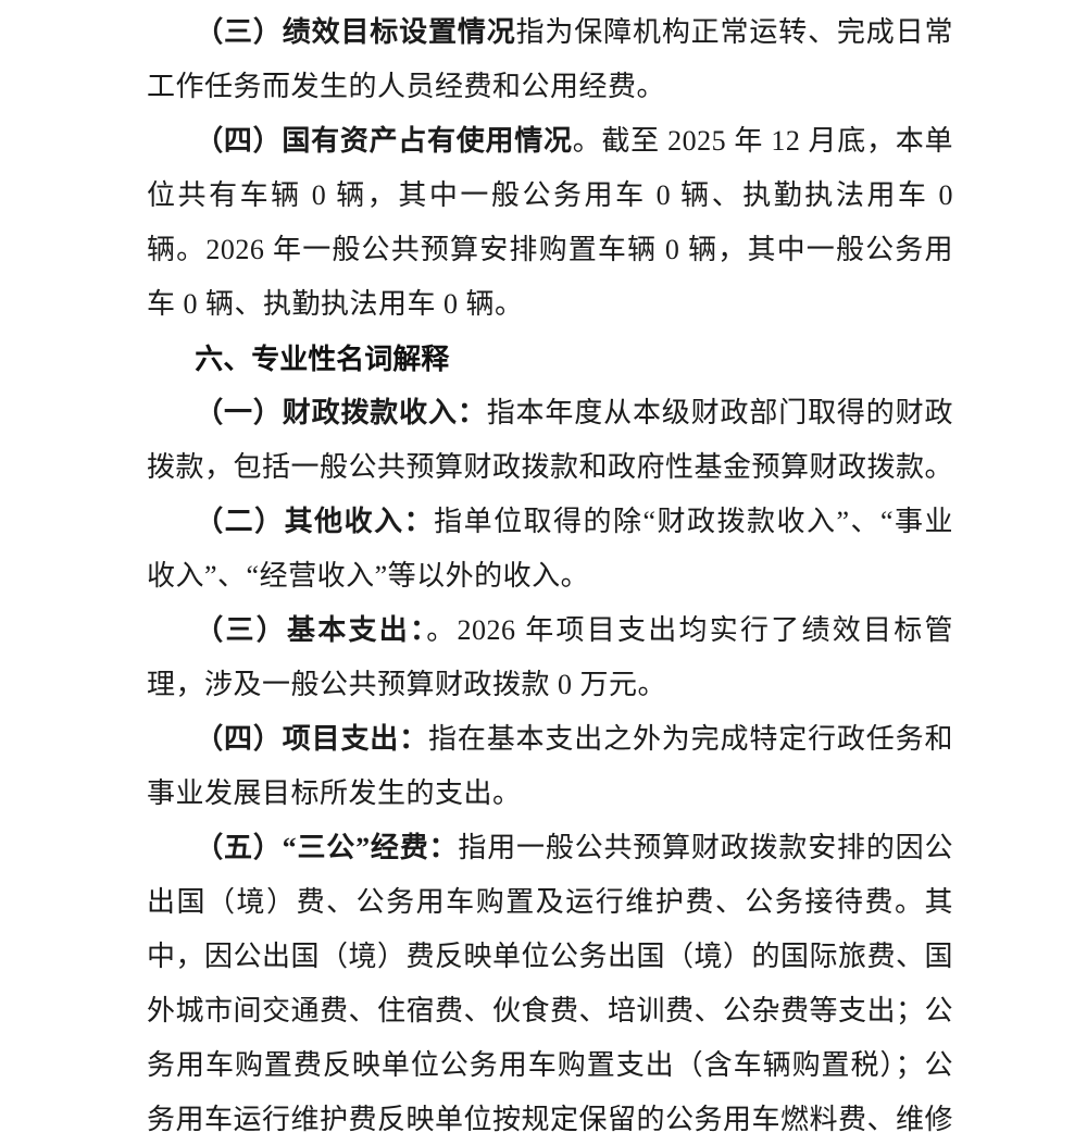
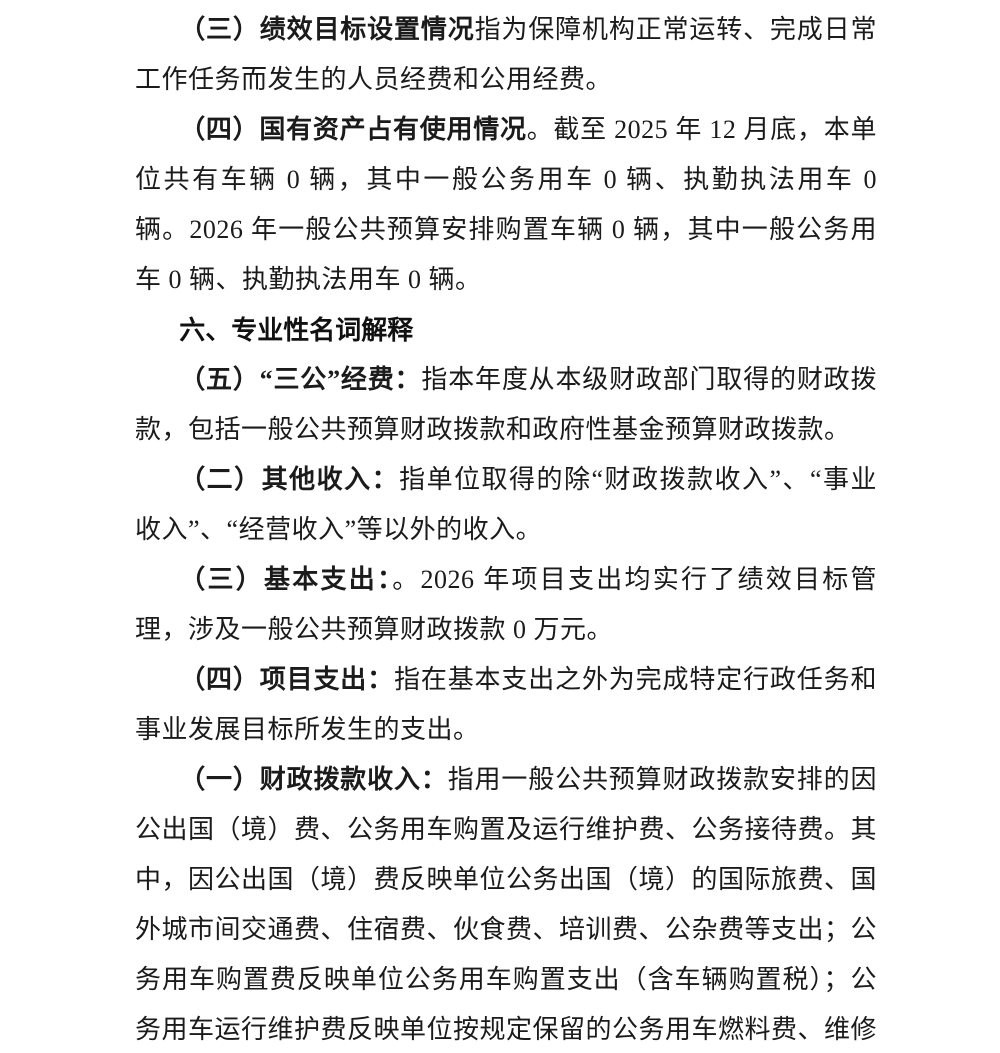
  （三）绩效目标设置情况指为保障机构正常运转、完成日常工作任务而发生的人员经费和公用经费。
  （四）国有资产占有使用情况。截至 2025 年 12 月底，本单位共有车辆 0 辆，其中一般公务用车 0 辆、执勤执法用车 0 辆。2026 年一般公共预算安排购置车辆 0 辆，其中一般公务用车 0 辆、执勤执法用车 0 辆。
  六、专业性名词解释
- （一）财政拨款收入：指本年度从本级财政部门取得的财政拨款，包括一般公共预算财政拨款和政府性基金预算财政拨款。
+ （五）“三公”经费：指本年度从本级财政部门取得的财政拨款，包括一般公共预算财政拨款和政府性基金预算财政拨款。
  （二）其他收入：指单位取得的除“财政拨款收入”、“事业收入”、“经营收入”等以外的收入。
  （三）基本支出：。2026 年项目支出均实行了绩效目标管理，涉及一般公共预算财政拨款 0 万元。
  （四）项目支出：指在基本支出之外为完成特定行政任务和事业发展目标所发生的支出。
- （五）“三公”经费：指用一般公共预算财政拨款安排的因公出国（境）费、公务用车购置及运行维护费、公务接待费。其中，因公出国（境）费反映单位公务出国（境）的国际旅费、国外城市间交通费、住宿费、伙食费、培训费、公杂费等支出；公务用车购置费反映单位公务用车购置支出（含车辆购置税）；公务用车运行维护费反映单位按规定保留的公务用车燃料费、维修
+ （一）财政拨款收入：指用一般公共预算财政拨款安排的因公出国（境）费、公务用车购置及运行维护费、公务接待费。其中，因公出国（境）费反映单位公务出国（境）的国际旅费、国外城市间交通费、住宿费、伙食费、培训费、公杂费等支出；公务用车购置费反映单位公务用车购置支出（含车辆购置税）；公务用车运行维护费反映单位按规定保留的公务用车燃料费、维修
